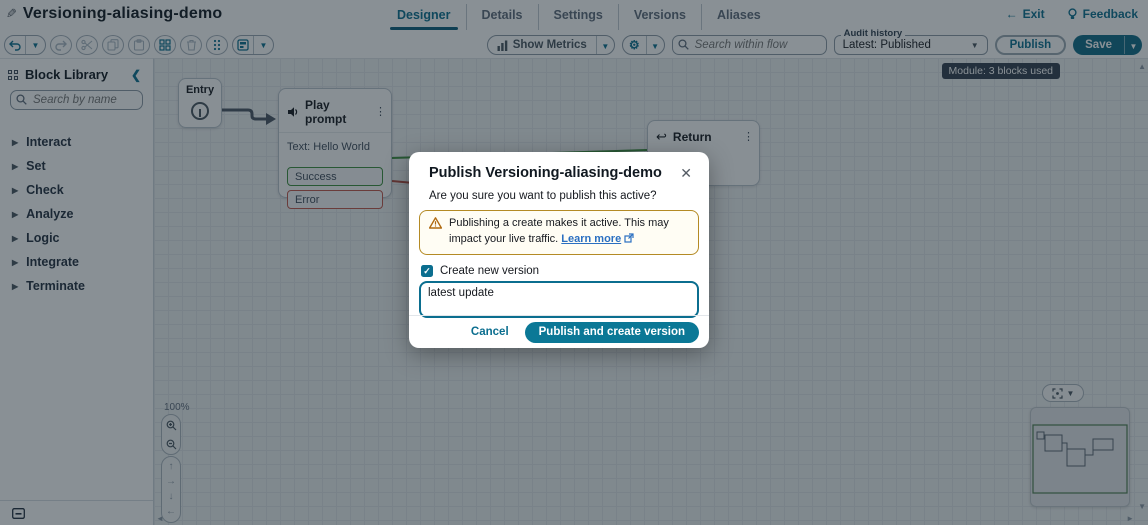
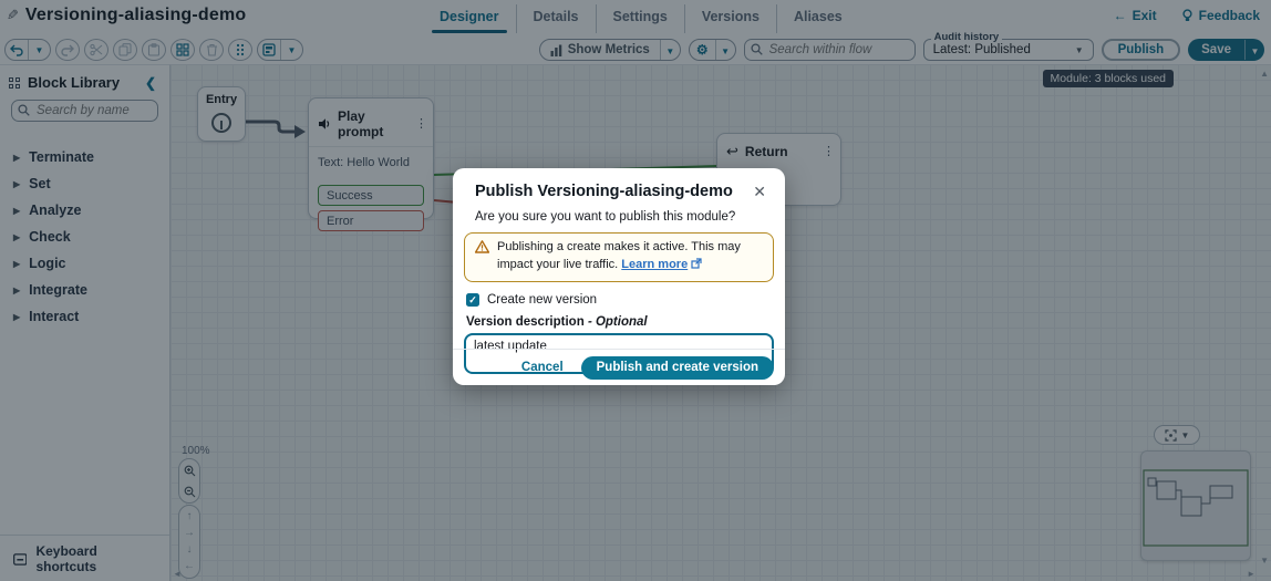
  Versioning-aliasing-demo
  Designer
  Details
  Settings
  Versions
  Aliases
  ←
  Exit
  Feedback
  ▼
  ▼
  Show Metrics
  ▼
  ⚙
  ▼
  Search within flow
  Audit history
  Latest: Published
  ▼
  Publish
  Save
  ▼
  Block Library
  ❮
  Search by name
  ▶
- Interact
+ Terminate
  ▶
  Set
  ▶
- Check
+ Analyze
  ▶
- Analyze
+ Check
  ▶
  Logic
  ▶
  Integrate
  ▶
- Terminate
+ Interact
+ Keyboard shortcuts
  Entry
  Play prompt
  ⋮
  Text: Hello World
  Success
  Error
  ↩
  Return
  ⋮
  Module: 3 blocks used
  100%
  ↑
  →
  ↓
  ←
  ▼
  ▲
  ▼
  ◄
  ►
  Publish Versioning-aliasing-demo
  ✕
- Are you sure you want to publish this active?
+ Are you sure you want to publish this module?
  Publishing a create makes it active. This may impact your live traffic. Learn more
  ✓
  Create new version
+ Version description - Optional
  latest update
  Cancel
  Publish and create version
